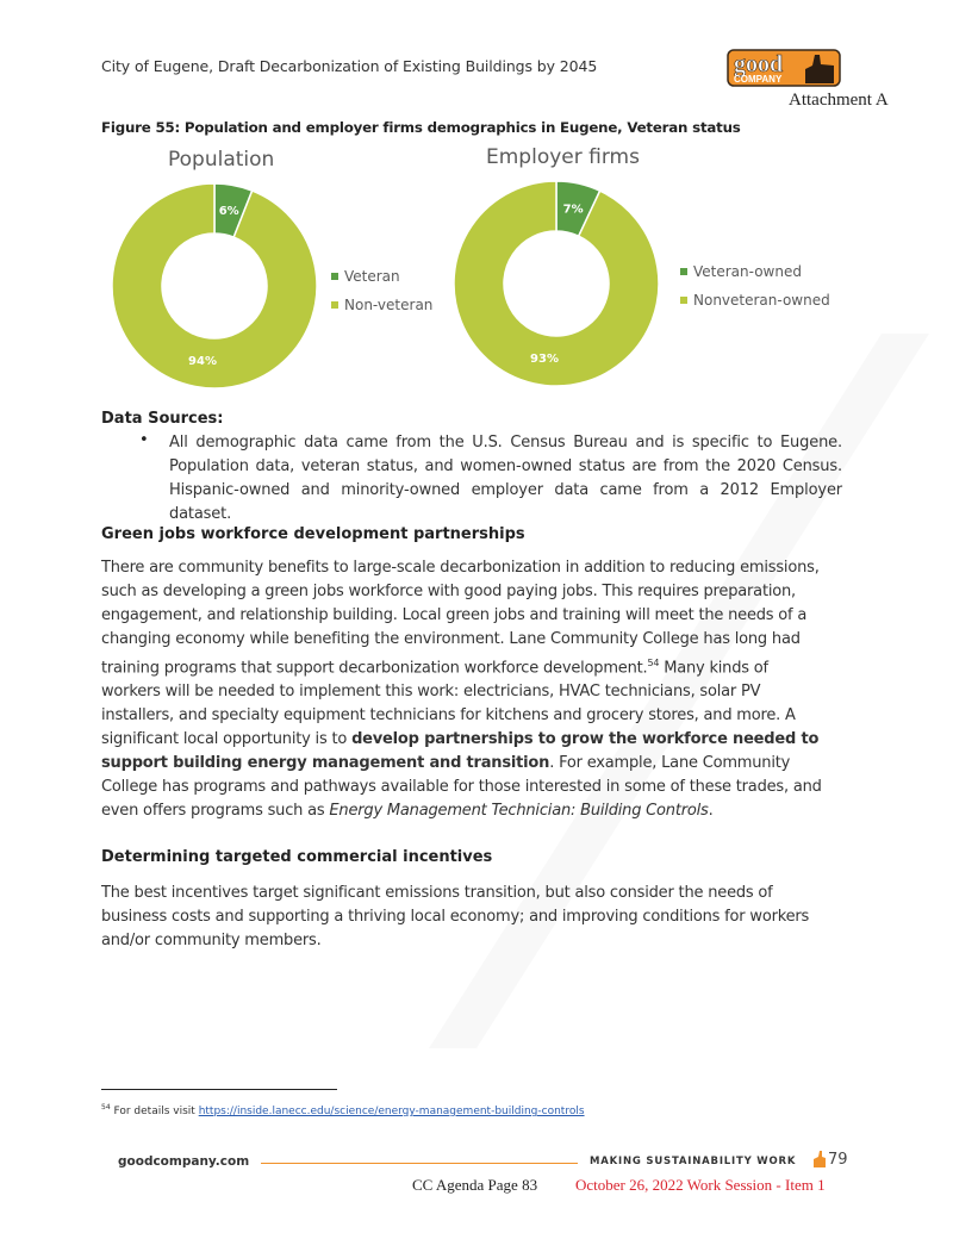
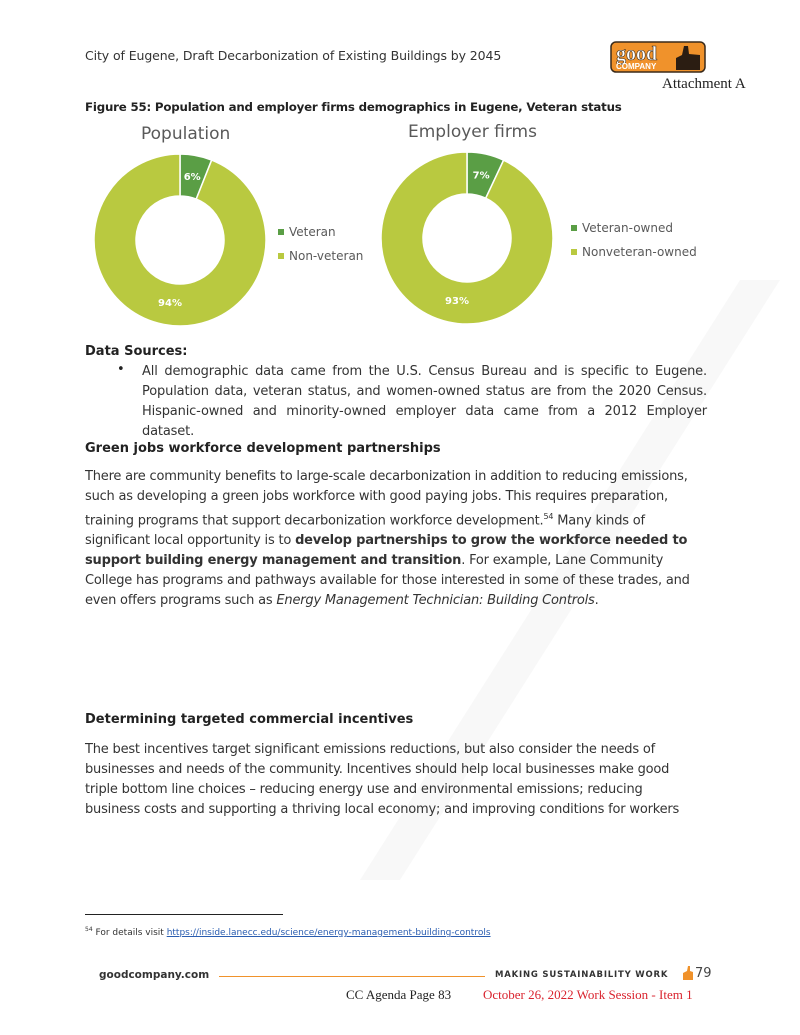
  City of Eugene, Draft Decarbonization of Existing Buildings by 2045
  good
  COMPANY
  Attachment A
  Figure 55: Population and employer firms demographics in Eugene, Veteran status
  Population
  6%
  94%
  Veteran
  Non-veteran
  Employer firms
  7%
  93%
  Veteran-owned
  Nonveteran-owned
  Data Sources:
  •
  All demographic data came from the U.S. Census Bureau and is specific to Eugene. Population data, veteran status, and women-owned status are from the 2020 Census. Hispanic-owned and minority-owned employer data came from a 2012 Employer dataset.
  Green jobs workforce development partnerships
  There are community benefits to large-scale decarbonization in addition to reducing emissions,
  such as developing a green jobs workforce with good paying jobs. This requires preparation,
- engagement, and relationship building. Local green jobs and training will meet the needs of a
- changing economy while benefiting the environment. Lane Community College has long had
  training programs that support decarbonization workforce development.54 Many kinds of
- workers will be needed to implement this work: electricians, HVAC technicians, solar PV
- installers, and specialty equipment technicians for kitchens and grocery stores, and more. A
  significant local opportunity is to develop partnerships to grow the workforce needed to
  support building energy management and transition. For example, Lane Community
  College has programs and pathways available for those interested in some of these trades, and
  even offers programs such as Energy Management Technician: Building Controls.
  Determining targeted commercial incentives
- The best incentives target significant emissions transition, but also consider the needs of
+ The best incentives target significant emissions reductions, but also consider the needs of
+ businesses and needs of the community. Incentives should help local businesses make good
+ triple bottom line choices – reducing energy use and environmental emissions; reducing
  business costs and supporting a thriving local economy; and improving conditions for workers
- and/or community members.
  For details visit https://inside.lanecc.edu/science/energy-management-building-controls
  goodcompany.com
  MAKING SUSTAINABILITY WORK
  79
  CC Agenda Page 83
  October 26, 2022 Work Session - Item 1
